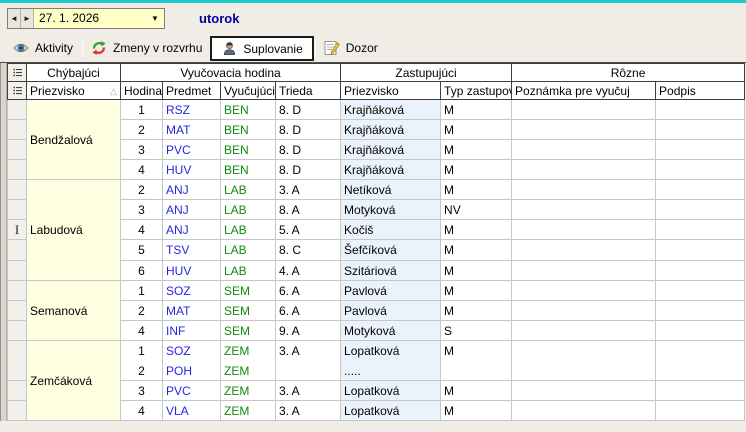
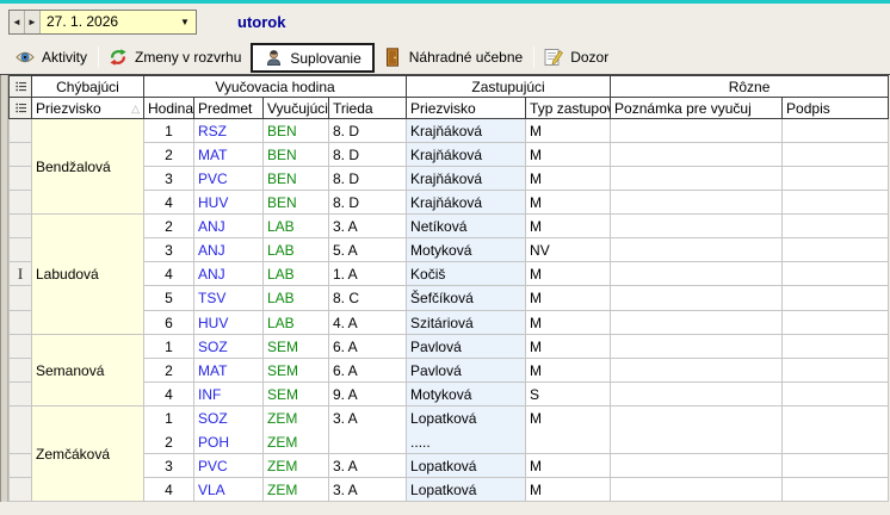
  ◄
  ►
  27. 1. 2026
  ▼
  utorok
  Aktivity
  Zmeny v rozvrhu
  Suplovanie
+ Náhradné učebne
  Dozor
  	Chýbajúci	Vyučovacia hodina	Zastupujúci	Rôzne
  	Priezvisko △	Hodina	Predmet	Vyučujúci	Trieda	Priezvisko	Typ zastupo	Poznámka pre vyučuj	Podpis
  	Bendžalová	1	RSZ	BEN	8. D	Krajňáková	M
  	2	MAT	BEN	8. D	Krajňáková	M
  	3	PVC	BEN	8. D	Krajňáková	M
  	4	HUV	BEN	8. D	Krajňáková	M
  	Labudová	2	ANJ	LAB	3. A	Netíková	M
- 	3	ANJ	LAB	8. A	Motyková	NV
+ 	3	ANJ	LAB	5. A	Motyková	NV
- I	4	ANJ	LAB	5. A	Kočiš	M
+ I	4	ANJ	LAB	1. A	Kočiš	M
  	5	TSV	LAB	8. C	Šefčíková	M
  	6	HUV	LAB	4. A	Szitáriová	M
  	Semanová	1	SOZ	SEM	6. A	Pavlová	M
  	2	MAT	SEM	6. A	Pavlová	M
  	4	INF	SEM	9. A	Motyková	S
  	Zemčáková	1	SOZ	ZEM	3. A	Lopatková	M
  2	POH	ZEM		.....
  	3	PVC	ZEM	3. A	Lopatková	M
  	4	VLA	ZEM	3. A	Lopatková	M
